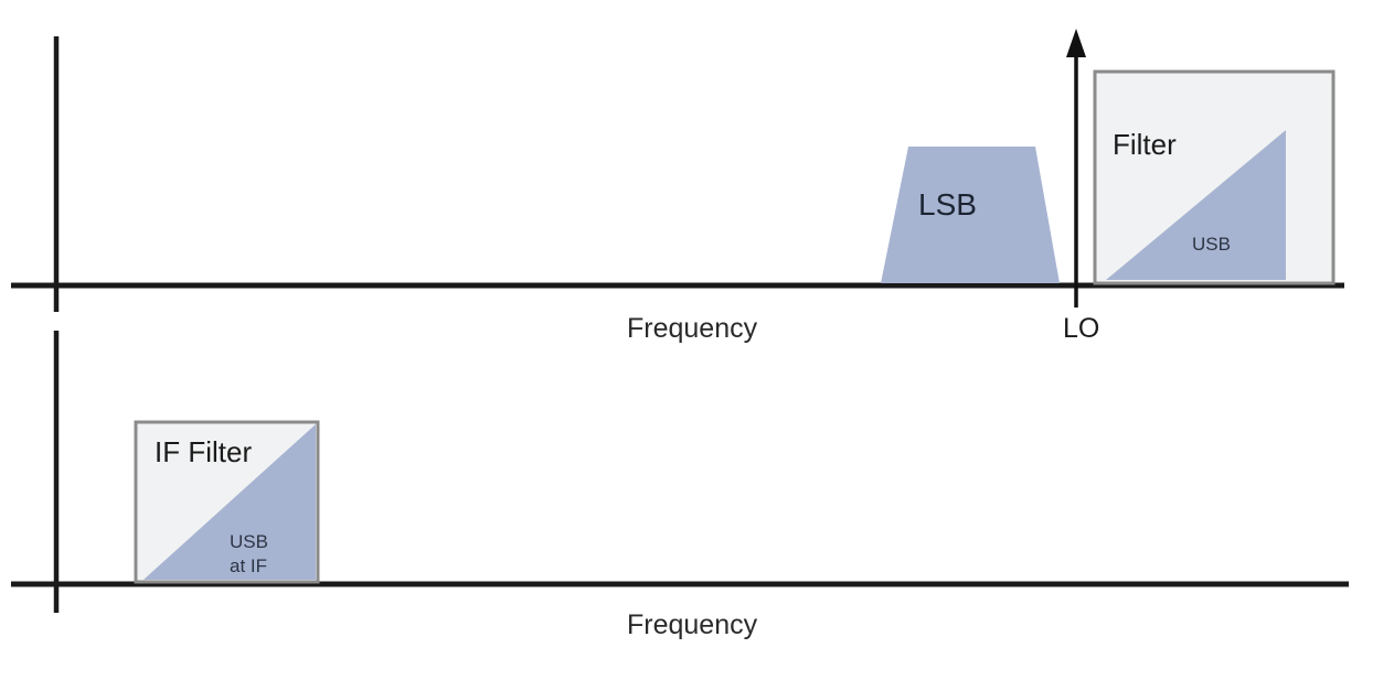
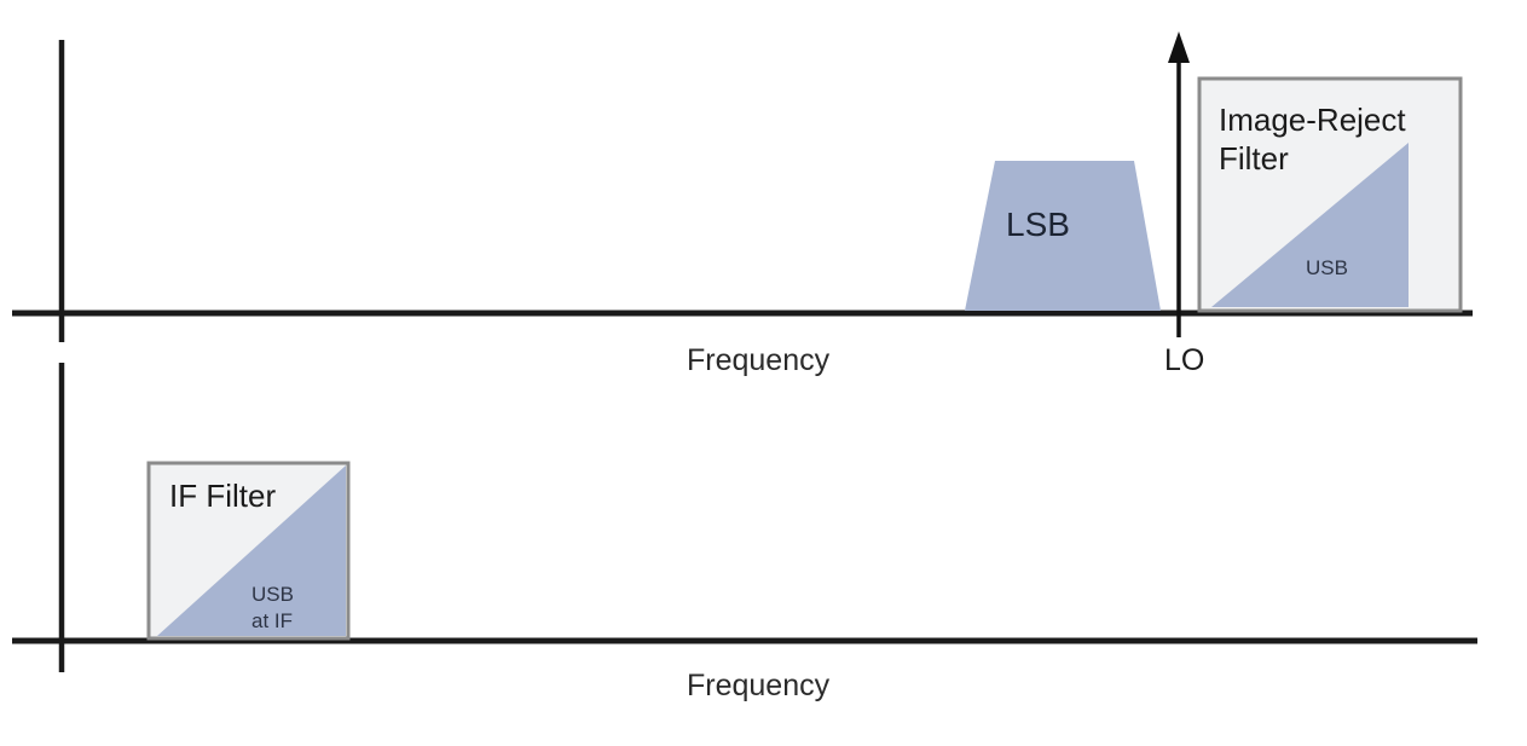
  LSB
+ Image-Reject
  Filter
  USB
  Frequency
  LO
  IF Filter
  USB
  at IF
  Frequency
